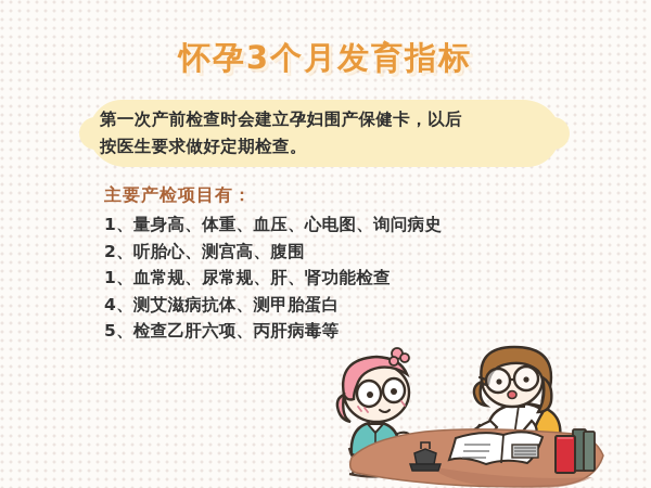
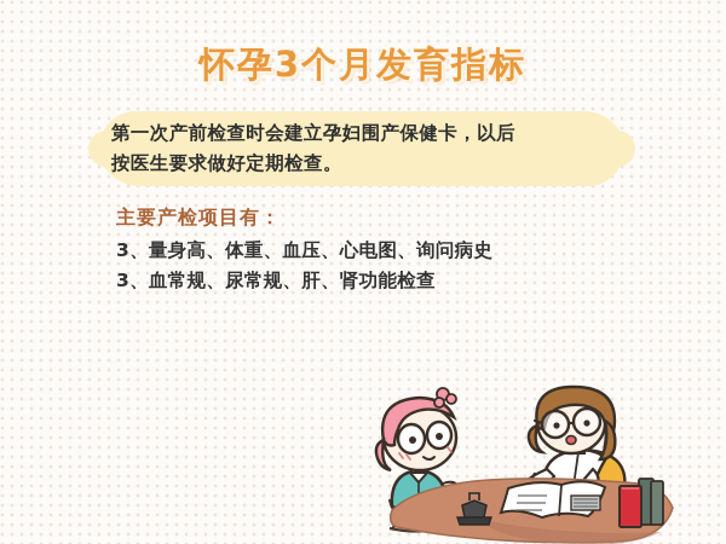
  怀孕3个月发育指标
  第一次产前检查时会建立孕妇围产保健卡，以后
  按医生要求做好定期检查。
  主要产检项目有：
- 1、量身高、体重、血压、心电图、询问病史
+ 3、量身高、体重、血压、心电图、询问病史
- 2、听胎心、测宫高、腹围
- 1、血常规、尿常规、肝、肾功能检查
+ 3、血常规、尿常规、肝、肾功能检查
- 4、测艾滋病抗体、测甲胎蛋白
- 5、检查乙肝六项、丙肝病毒等
